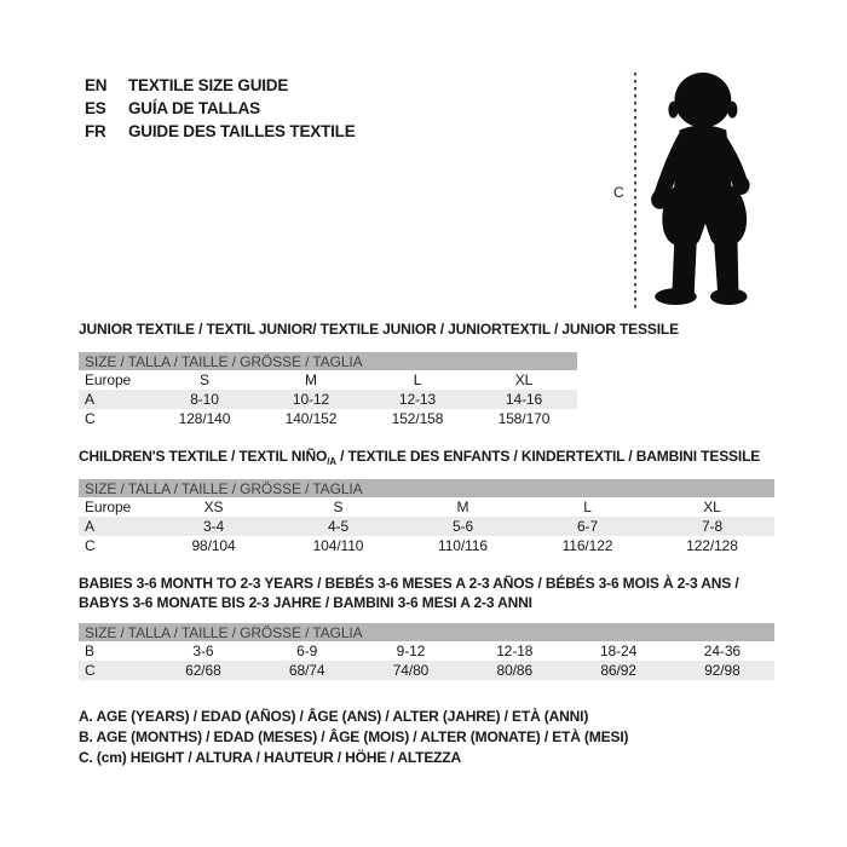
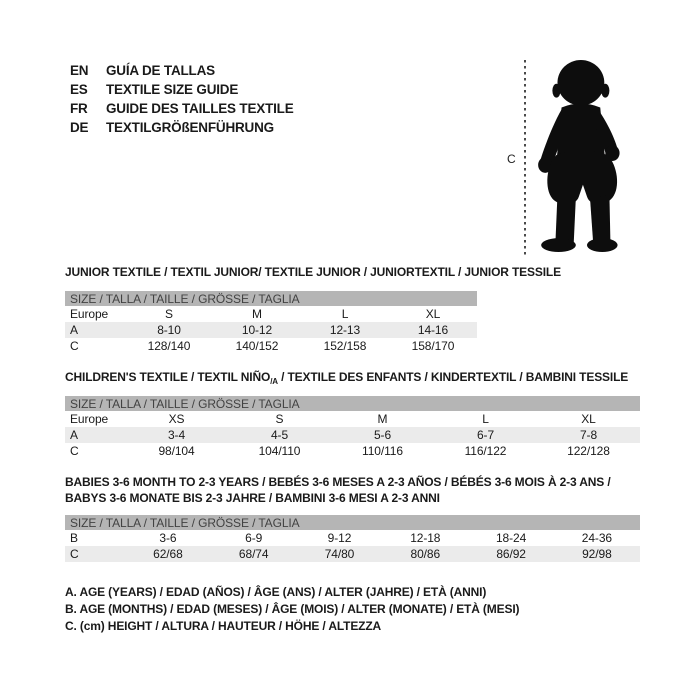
  EN
- TEXTILE SIZE GUIDE
+ GUÍA DE TALLAS
  ES
- GUÍA DE TALLAS
+ TEXTILE SIZE GUIDE
  FR
  GUIDE DES TAILLES TEXTILE
+ DE
+ TEXTILGRÖßENFÜHRUNG
  C
  JUNIOR TEXTILE / TEXTIL JUNIOR/ TEXTILE JUNIOR / JUNIORTEXTIL / JUNIOR TESSILE
  SIZE / TALLA / TAILLE / GRÖSSE / TAGLIA
  Europe
  S
  M
  L
  XL
  A
  8-10
  10-12
  12-13
  14-16
  C
  128/140
  140/152
  152/158
  158/170
  CHILDREN'S TEXTILE / TEXTIL NIÑO/A / TEXTILE DES ENFANTS / KINDERTEXTIL / BAMBINI TESSILE
  SIZE / TALLA / TAILLE / GRÖSSE / TAGLIA
  Europe
  XS
  S
  M
  L
  XL
  A
  3-4
  4-5
  5-6
  6-7
  7-8
  C
  98/104
  104/110
  110/116
  116/122
  122/128
  BABIES 3-6 MONTH TO 2-3 YEARS / BEBÉS 3-6 MESES A 2-3 AÑOS / BÉBÉS 3-6 MOIS À 2-3 ANS /
  BABYS 3-6 MONATE BIS 2-3 JAHRE / BAMBINI 3-6 MESI A 2-3 ANNI
  SIZE / TALLA / TAILLE / GRÖSSE / TAGLIA
  B
  3-6
  6-9
  9-12
  12-18
  18-24
  24-36
  C
  62/68
  68/74
  74/80
  80/86
  86/92
  92/98
  A. AGE (YEARS) / EDAD (AÑOS) / ÂGE (ANS) / ALTER (JAHRE) / ETÀ (ANNI)
  B. AGE (MONTHS) / EDAD (MESES) / ÂGE (MOIS) / ALTER (MONATE) / ETÀ (MESI)
  C. (cm) HEIGHT / ALTURA / HAUTEUR / HÖHE / ALTEZZA
